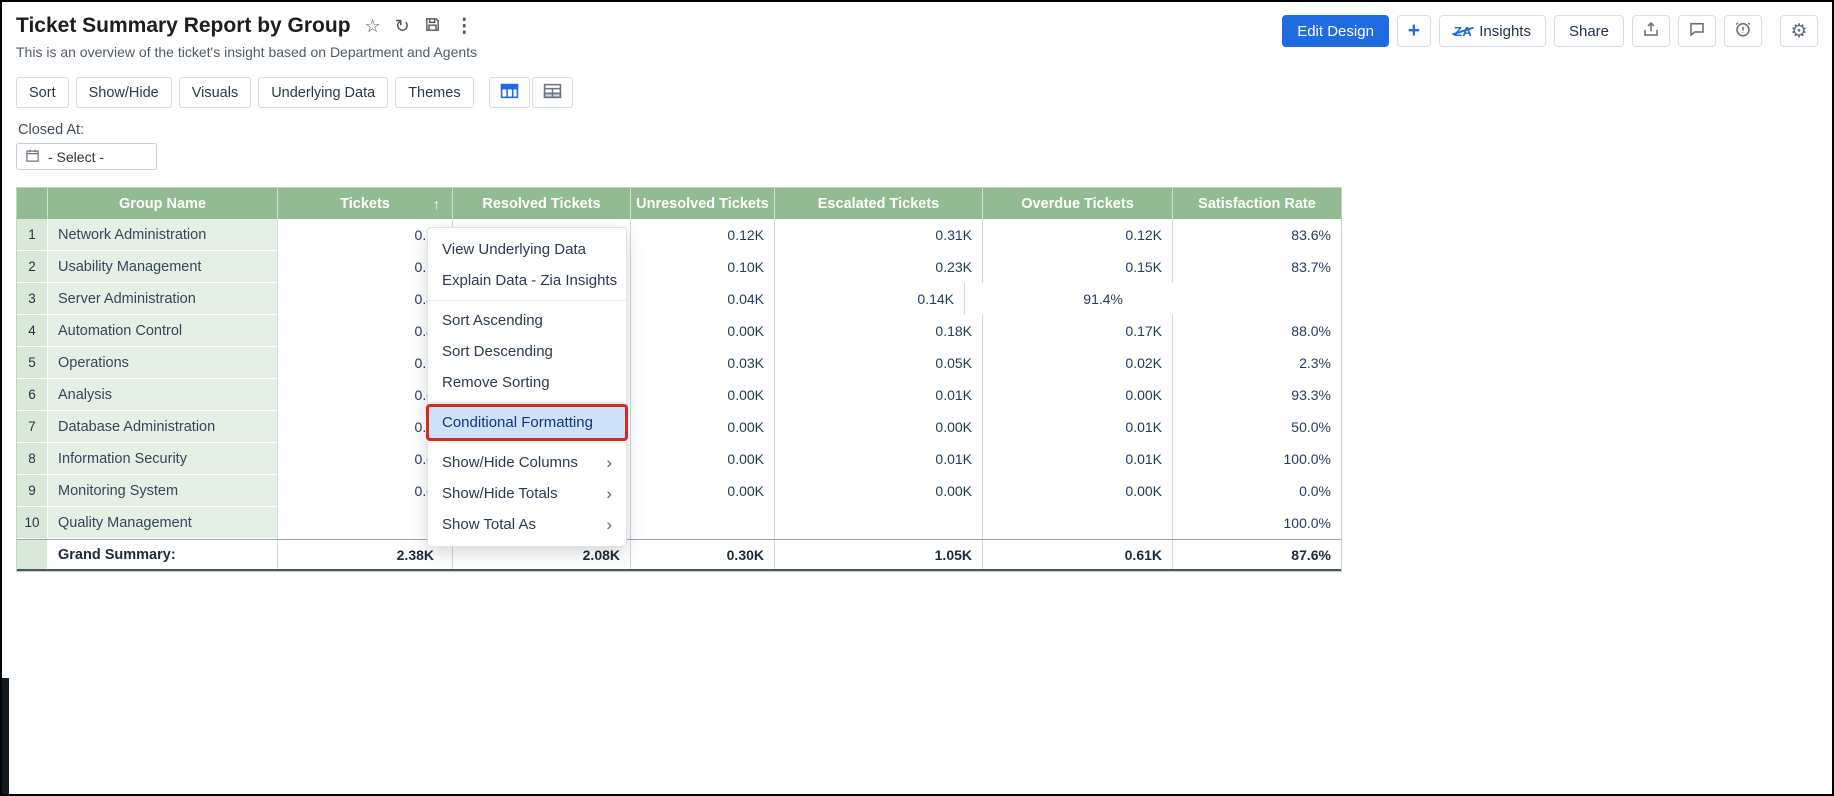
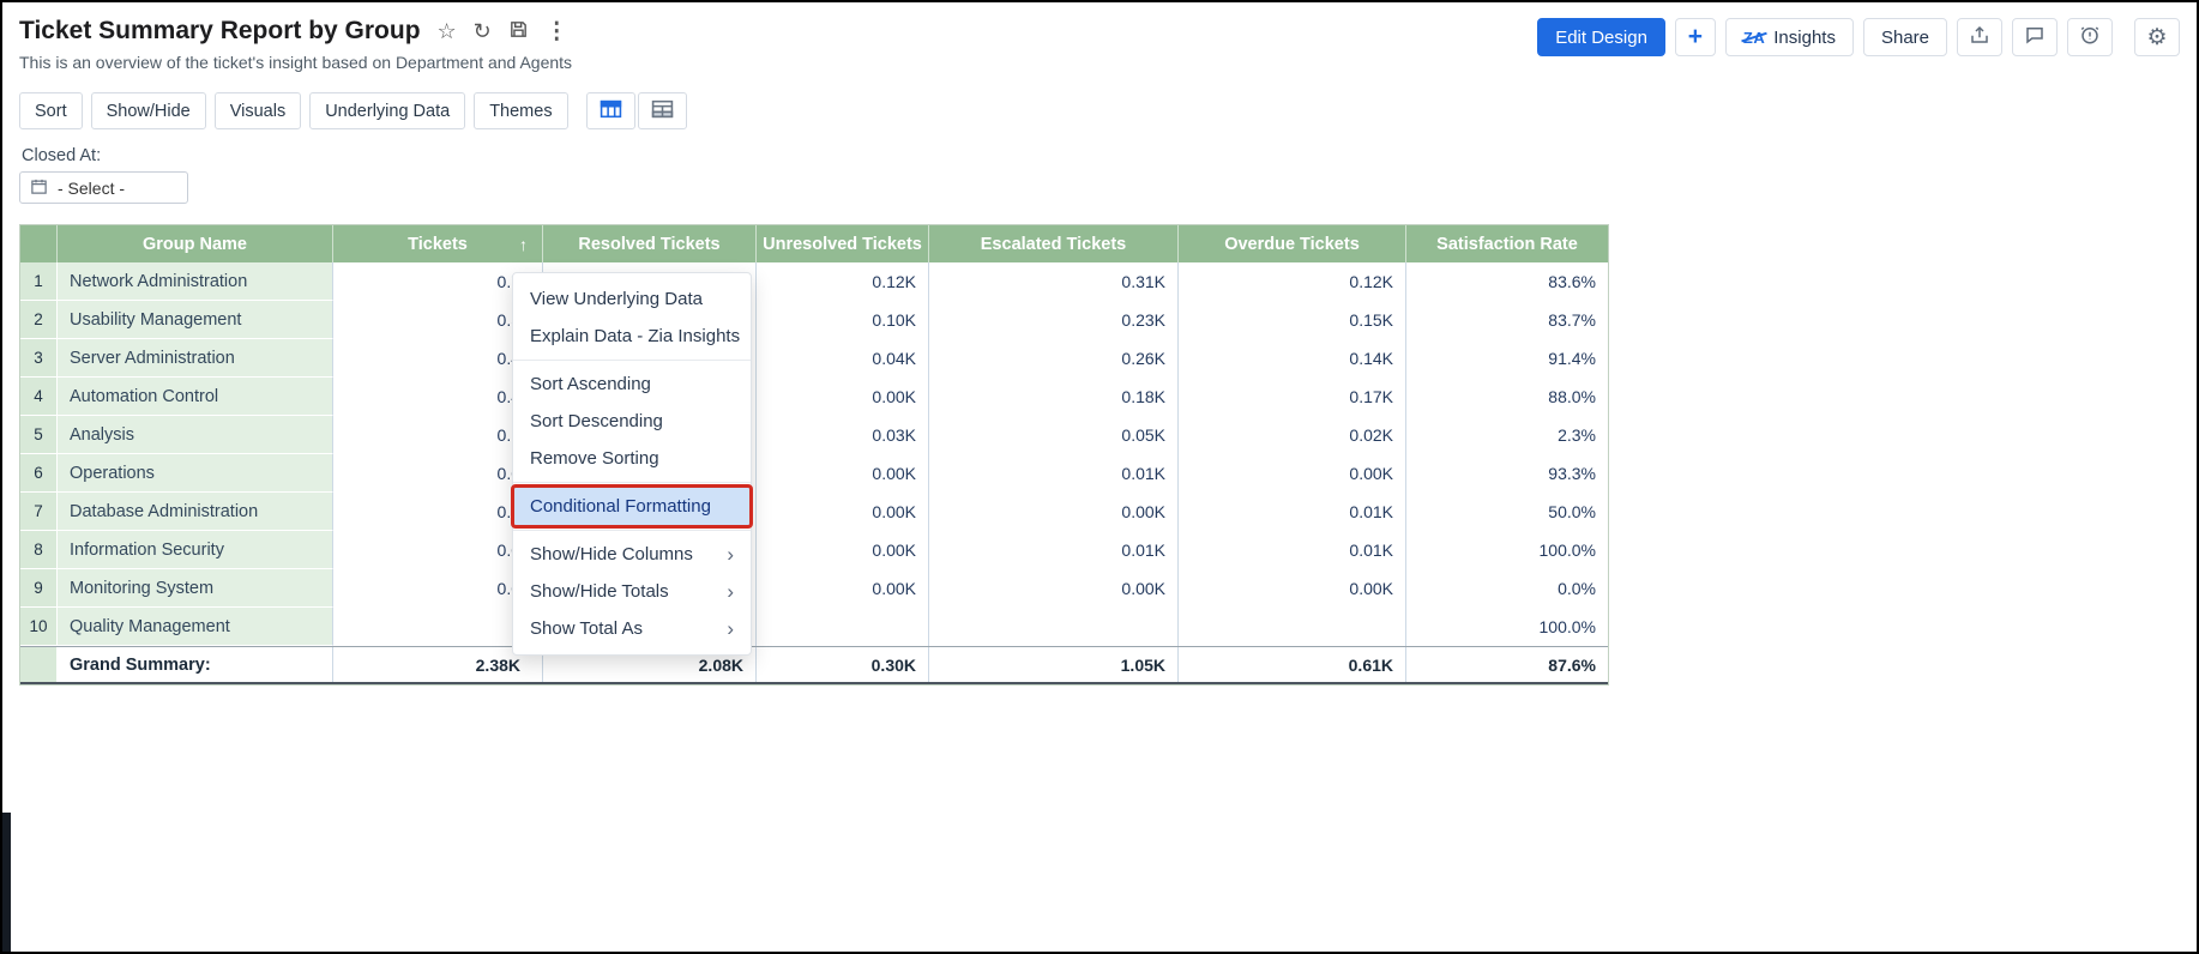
  Ticket Summary Report by Group
  ☆
  ↻
  ⋮
  This is an overview of the ticket's insight based on Department and Agents
  Edit Design
  +
  ZA
  Insights
  Share
  ⚙
  Sort
  Show/Hide
  Visuals
  Underlying Data
  Themes
  Closed At:
  - Select -
  Group Name
  Tickets
  ↑
  Resolved Tickets
  Unresolved Tickets
  Escalated Tickets
  Overdue Tickets
  Satisfaction Rate
  1
  Network Administration
  0.12K
  0.31K
  0.12K
  83.6%
  2
  Usability Management
  0.10K
  0.23K
  0.15K
  83.7%
  3
  Server Administration
  0.04K
+ 0.26K
  0.14K
  91.4%
  4
  Automation Control
  0.00K
  0.18K
  0.17K
  88.0%
  5
- Operations
+ Analysis
  0.03K
  0.05K
  0.02K
  2.3%
  6
- Analysis
+ Operations
  0.00K
  0.01K
  0.00K
  93.3%
  7
  Database Administration
  0.00K
  0.00K
  0.01K
  50.0%
  8
  Information Security
  0.00K
  0.01K
  0.01K
  100.0%
  9
  Monitoring System
  0.00K
  0.00K
  0.00K
  0.0%
  10
  Quality Management
  100.0%
  Grand Summary:
  2.38K
  2.08K
  0.30K
  1.05K
  0.61K
  87.6%
  View Underlying Data
  Explain Data - Zia Insights
  Sort Ascending
  Sort Descending
  Remove Sorting
  Conditional Formatting
  Show/Hide Columns
  ›
  Show/Hide Totals
  ›
  Show Total As
  ›
